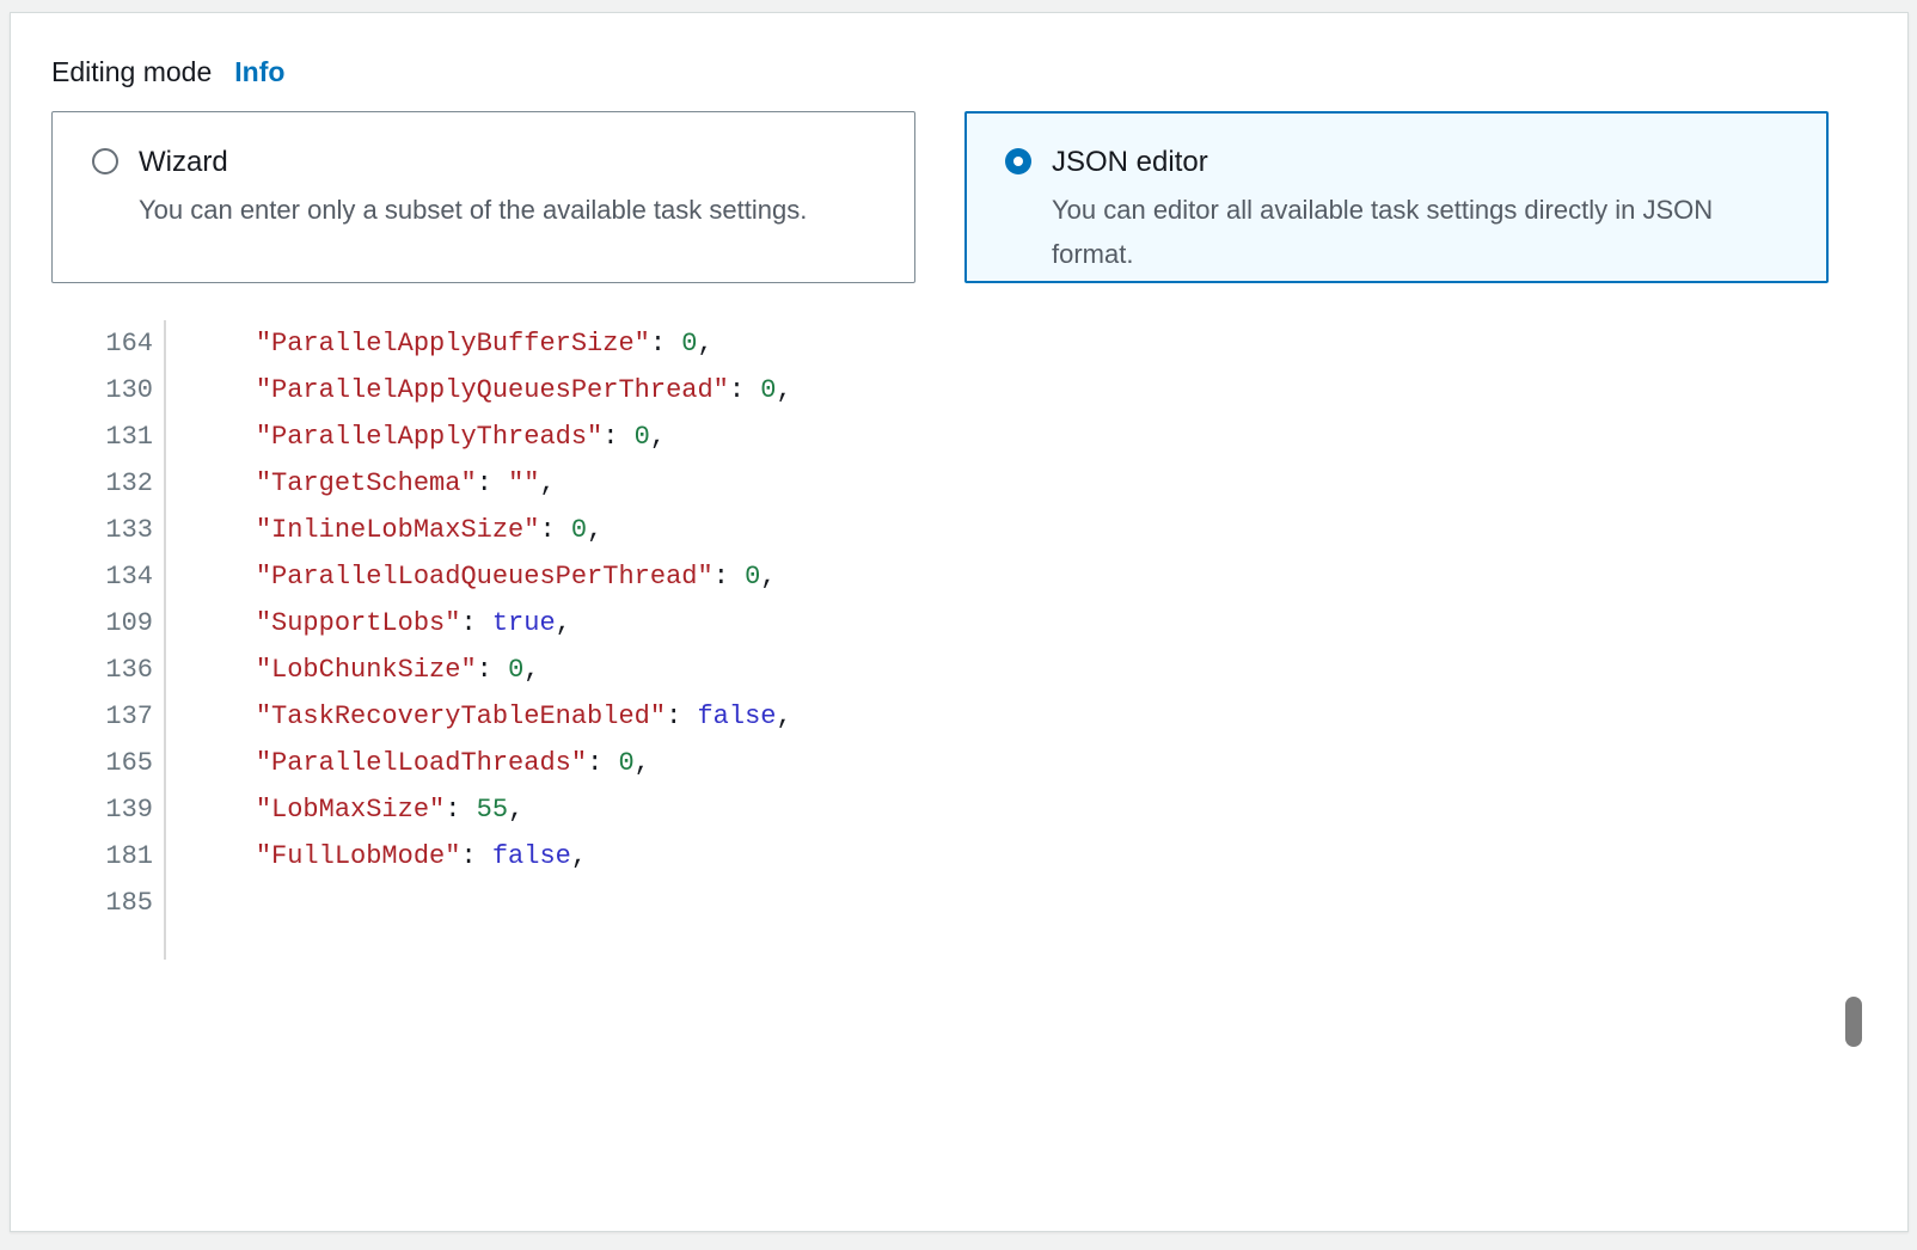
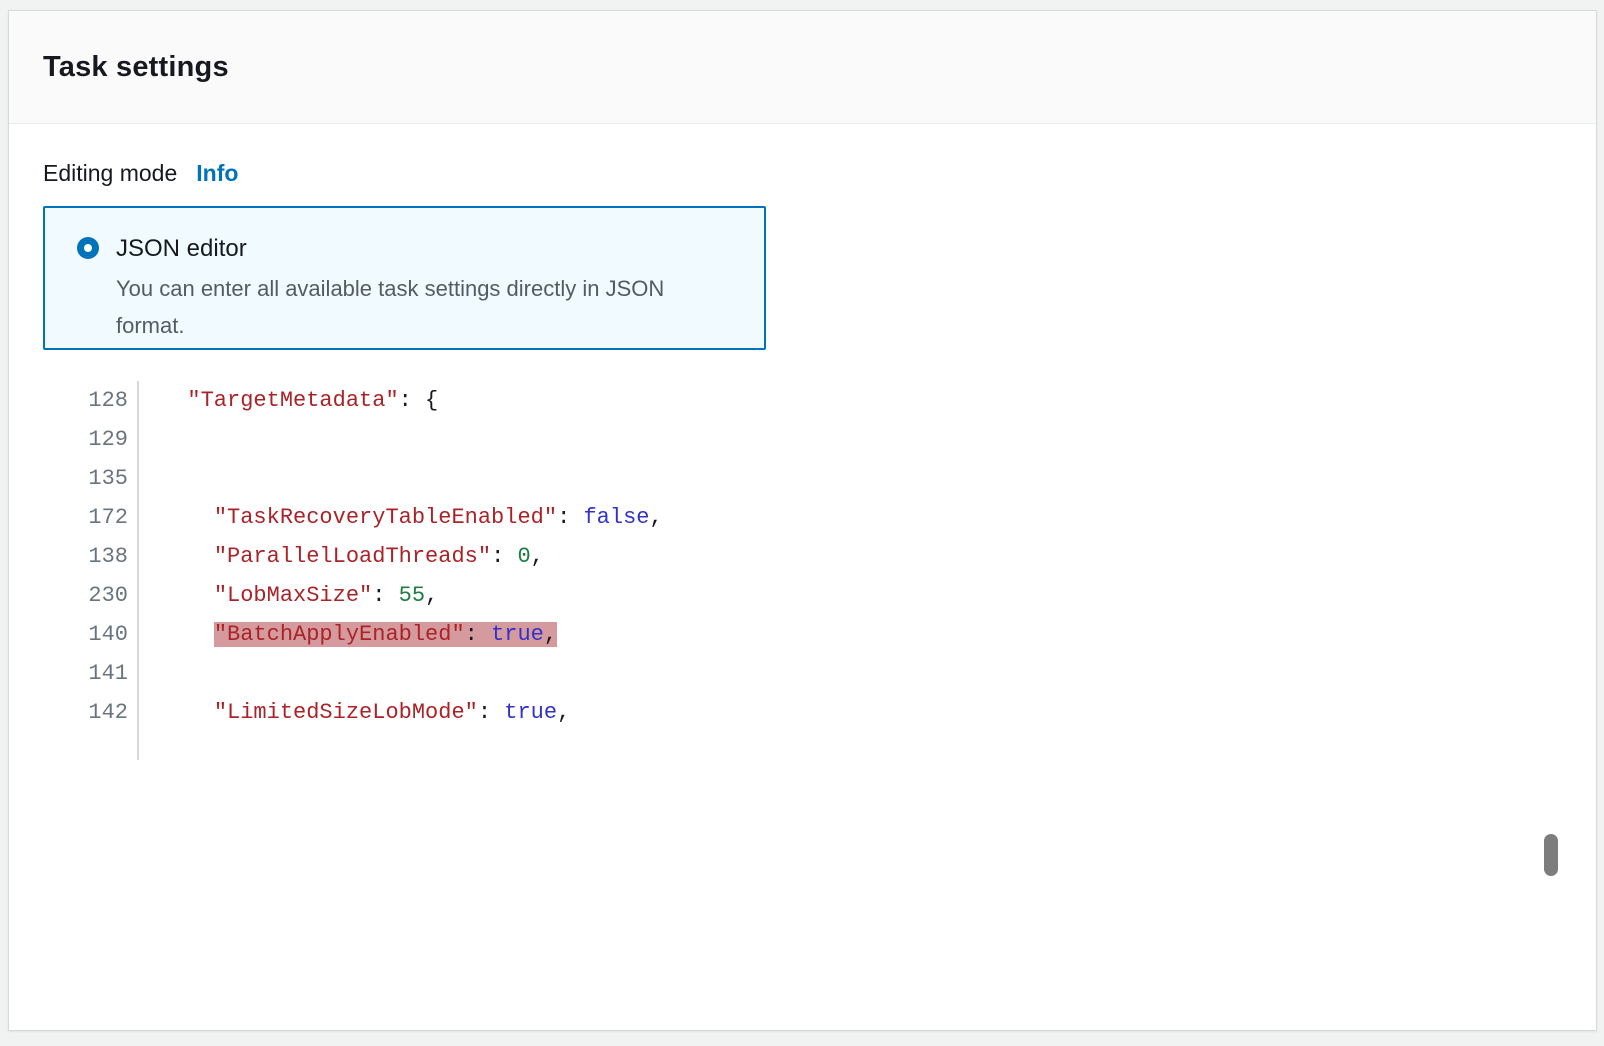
+ Task settings
  Editing mode
  Info
- Wizard
- You can enter only a subset of the available task settings.
  JSON editor
- You can editor all available task settings directly in JSON format.
+ You can enter all available task settings directly in JSON format.
+ 128
+ "TargetMetadata": {
- 164
+ 129
- "ParallelApplyBufferSize": 0,
- 130
- "ParallelApplyQueuesPerThread": 0,
- 131
- "ParallelApplyThreads": 0,
- 132
- "TargetSchema": "",
- 133
- "InlineLobMaxSize": 0,
- 134
- "ParallelLoadQueuesPerThread": 0,
- 109
+ 135
- "SupportLobs": true,
- 136
- "LobChunkSize": 0,
- 137
+ 172
  "TaskRecoveryTableEnabled": false,
- 165
+ 138
  "ParallelLoadThreads": 0,
- 139
+ 230
  "LobMaxSize": 55,
+ 140
+ "BatchApplyEnabled": true,
- 181
+ 141
- "FullLobMode": false,
- 185
+ 142
+ "LimitedSizeLobMode": true,
